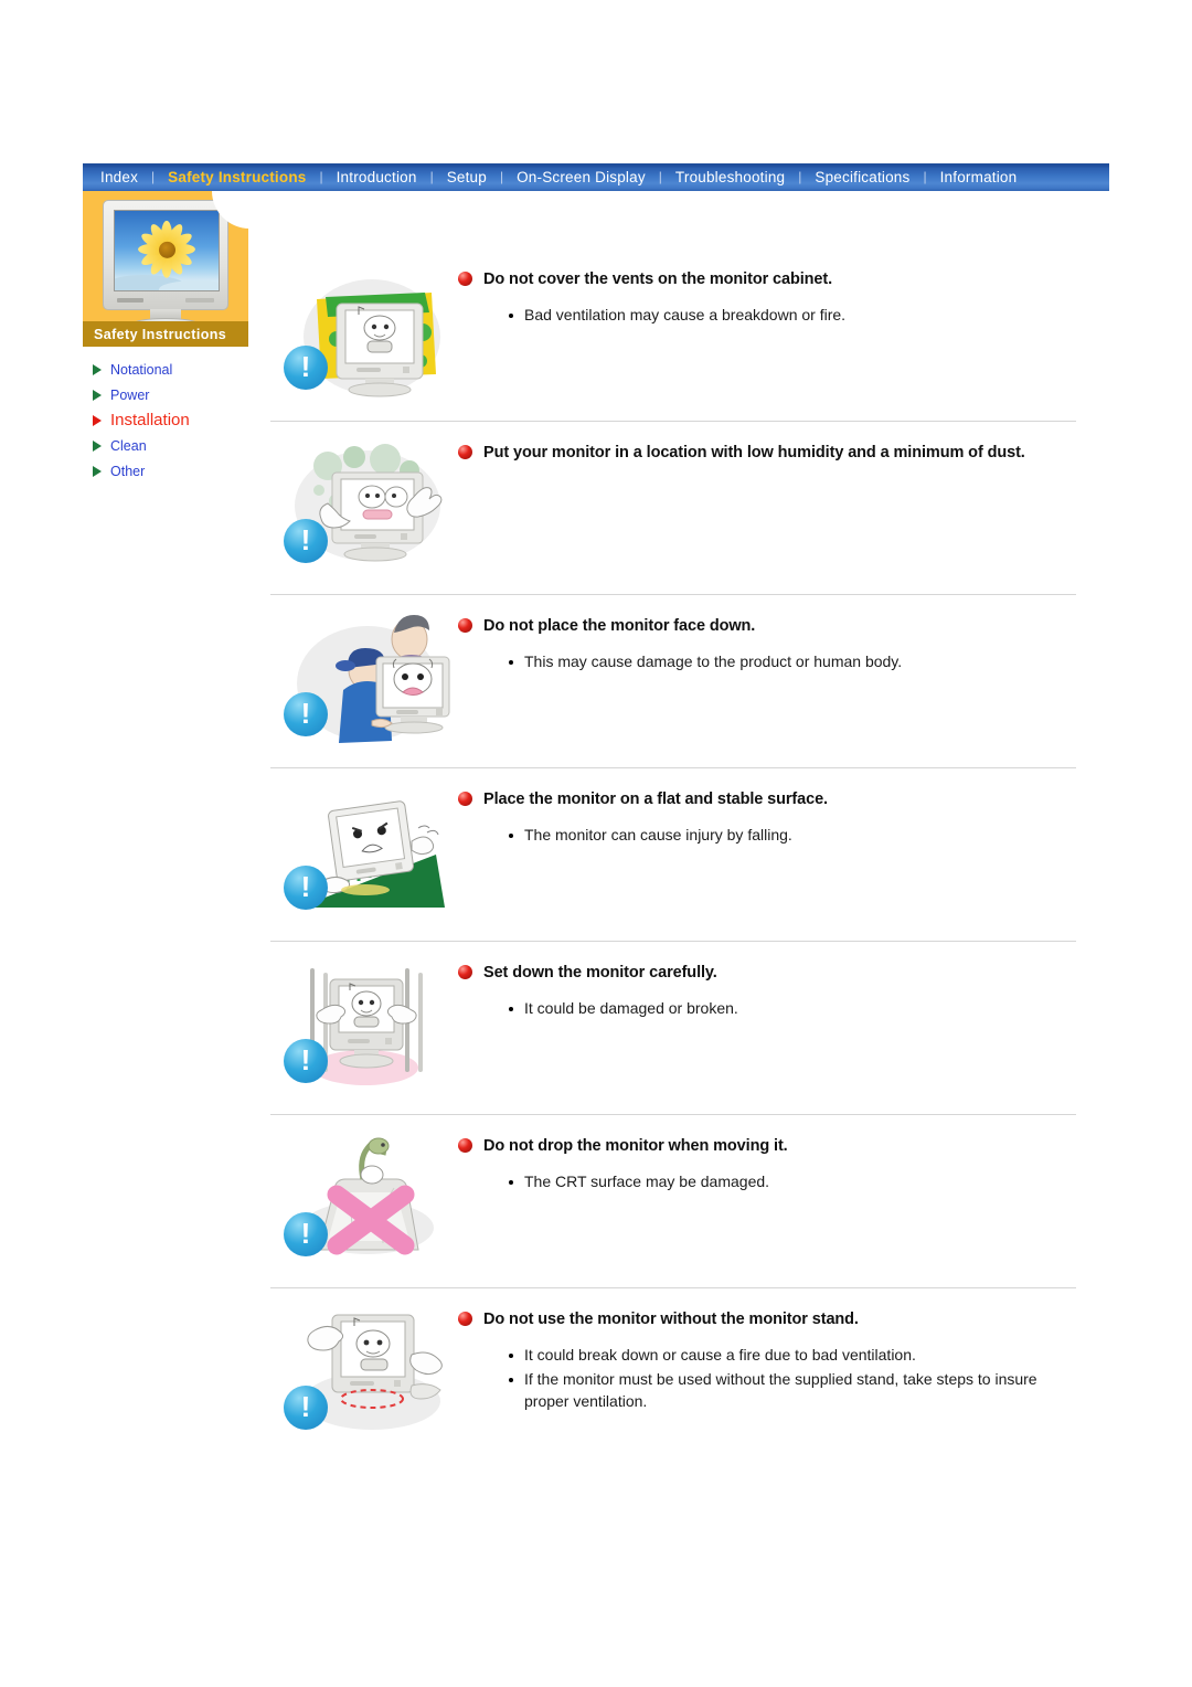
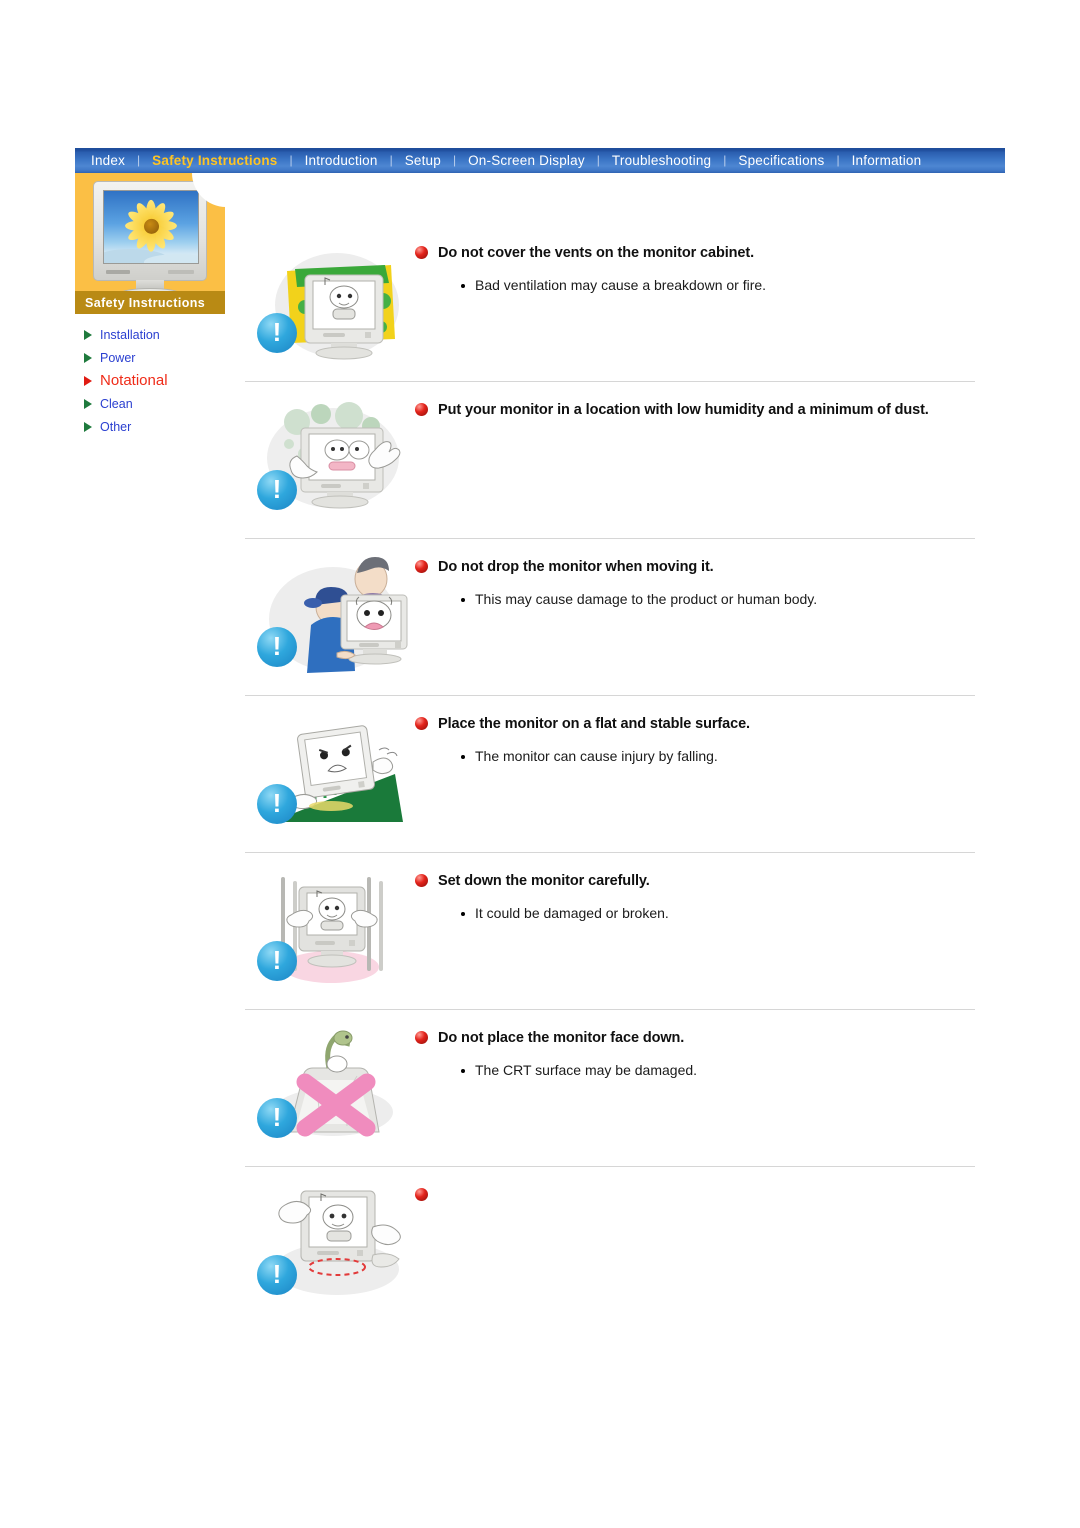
  Index
  |
  Safety Instructions
  |
  Introduction
  |
  Setup
  |
  On-Screen Display
  |
  Troubleshooting
  |
  Specifications
  |
  Information
  Safety Instructions
- Notational
+ Installation
  Power
- Installation
+ Notational
  Clean
  Other
  !
  Do not cover the vents on the monitor cabinet.
  Bad ventilation may cause a breakdown or fire.
  !
  Put your monitor in a location with low humidity and a minimum of dust.
  !
- Do not place the monitor face down.
+ Do not drop the monitor when moving it.
  This may cause damage to the product or human body.
  !
  Place the monitor on a flat and stable surface.
  The monitor can cause injury by falling.
  !
  Set down the monitor carefully.
  It could be damaged or broken.
  !
- Do not drop the monitor when moving it.
+ Do not place the monitor face down.
  The CRT surface may be damaged.
  !
- Do not use the monitor without the monitor stand.
- It could break down or cause a fire due to bad ventilation.
- If the monitor must be used without the supplied stand, take steps to insure proper ventilation.
